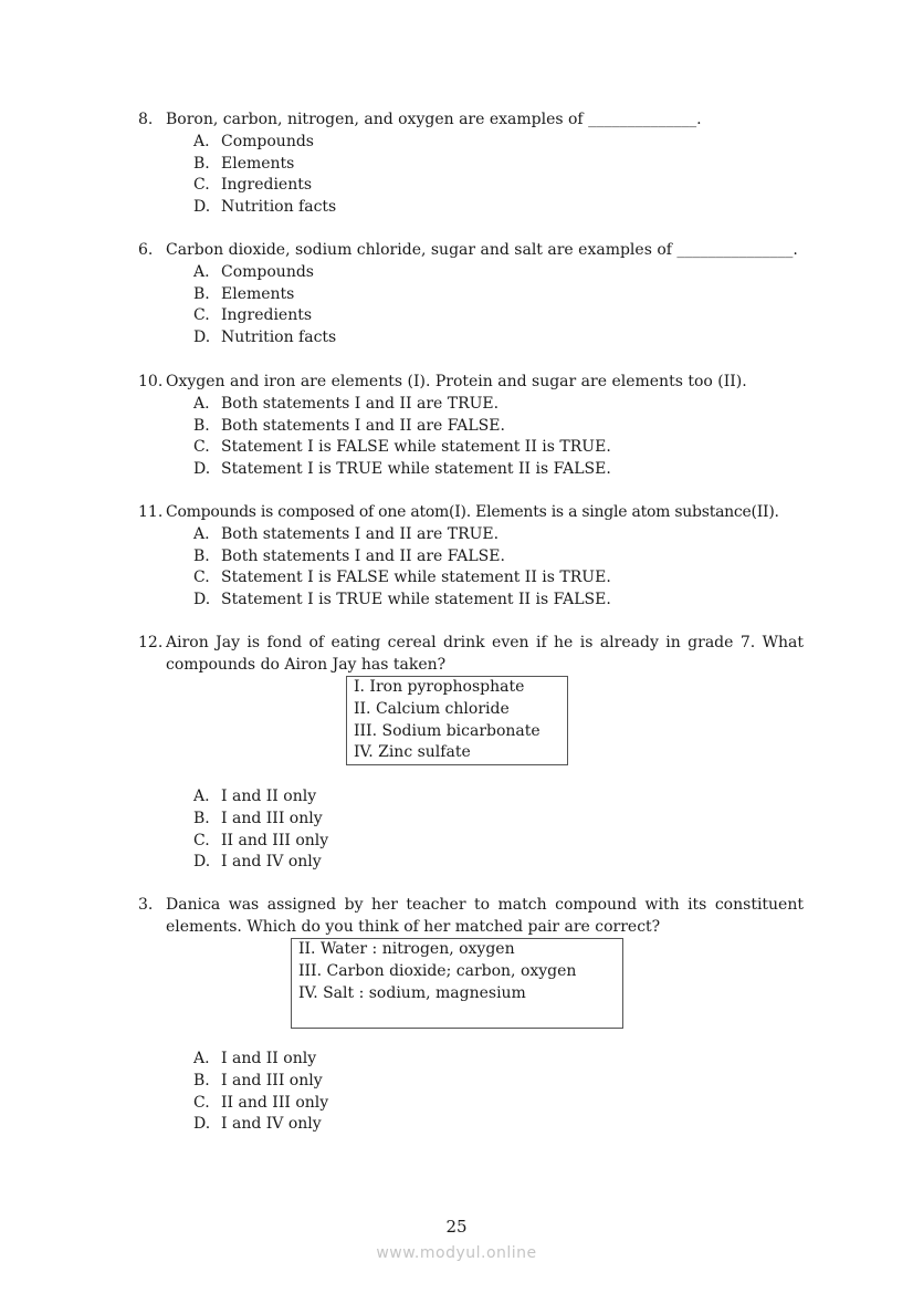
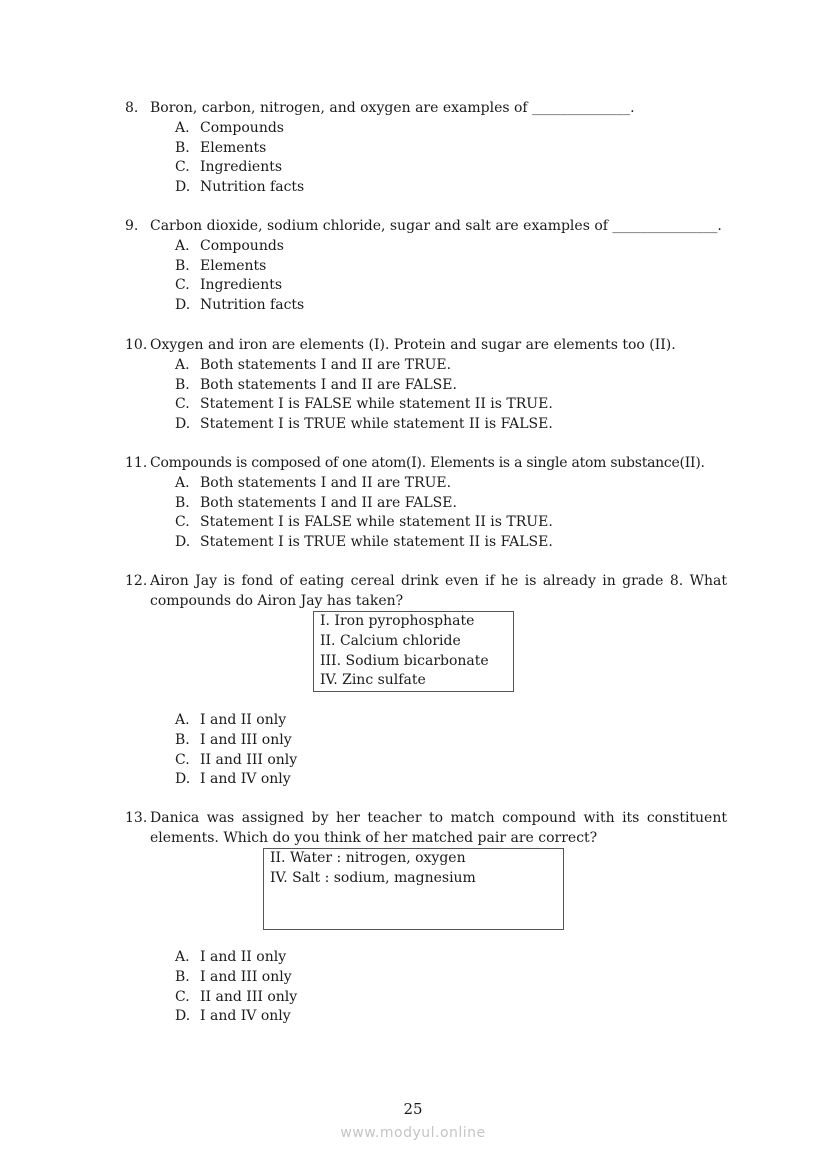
  8.
  Boron, carbon, nitrogen, and oxygen are examples of ______________.
  A.
  Compounds
  B.
  Elements
  C.
  Ingredients
  D.
  Nutrition facts
- 6.
+ 9.
  Carbon dioxide, sodium chloride, sugar and salt are examples of _______________.
  A.
  Compounds
  B.
  Elements
  C.
  Ingredients
  D.
  Nutrition facts
  10.
  Oxygen and iron are elements (I). Protein and sugar are elements too (II).
  A.
  Both statements I and II are TRUE.
  B.
  Both statements I and II are FALSE.
  C.
  Statement I is FALSE while statement II is TRUE.
  D.
  Statement I is TRUE while statement II is FALSE.
  11.
  Compounds is composed of one atom(I). Elements is a single atom substance(II).
  A.
  Both statements I and II are TRUE.
  B.
  Both statements I and II are FALSE.
  C.
  Statement I is FALSE while statement II is TRUE.
  D.
  Statement I is TRUE while statement II is FALSE.
  12.
- Airon Jay is fond of eating cereal drink even if he is already in grade 7. What compounds do Airon Jay has taken?
+ Airon Jay is fond of eating cereal drink even if he is already in grade 8. What compounds do Airon Jay has taken?
  I. Iron pyrophosphate
  II. Calcium chloride
  III. Sodium bicarbonate
  IV. Zinc sulfate
  A.
  I and II only
  B.
  I and III only
  C.
  II and III only
  D.
  I and IV only
- 3.
+ 13.
  Danica was assigned by her teacher to match compound with its constituent elements. Which do you think of her matched pair are correct?
  II. Water : nitrogen, oxygen
- III. Carbon dioxide; carbon, oxygen
  IV. Salt : sodium, magnesium
  A.
  I and II only
  B.
  I and III only
  C.
  II and III only
  D.
  I and IV only
  25
  www.modyul.online
